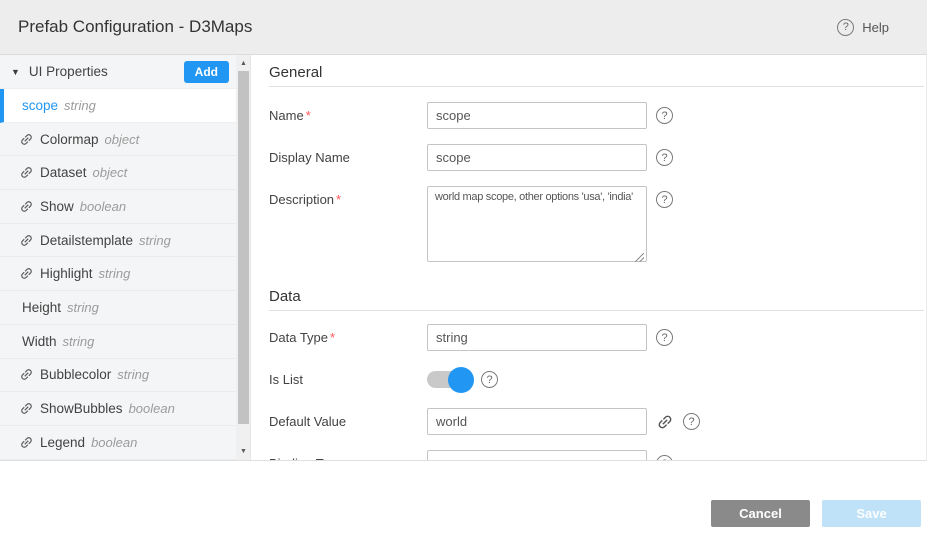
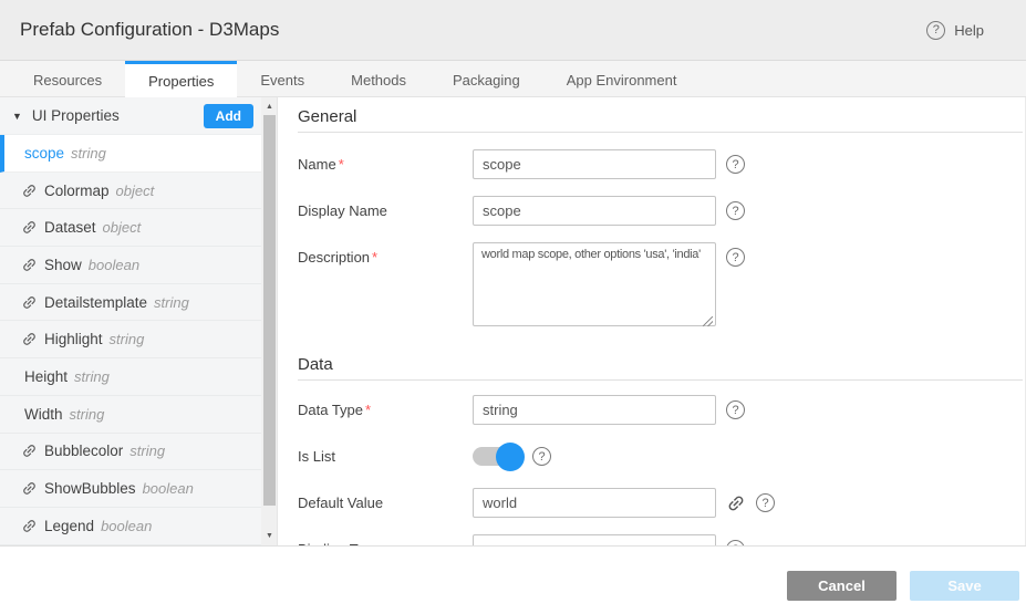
  Prefab Configuration - D3Maps
  ?
  Help
+ Resources
+ Properties
+ Events
+ Methods
+ Packaging
+ App Environment
  ▼
  UI Properties
  Add
  scope
  string
  Colormap
  object
  Dataset
  object
  Show
  boolean
  Detailstemplate
  string
  Highlight
  string
  Height
  string
  Width
  string
  Bubblecolor
  string
  ShowBubbles
  boolean
  Legend
  boolean
  General
  Name *
  scope
  ?
  Display Name
  scope
  ?
  Description *
  world map scope, other options 'usa', 'india'
  ?
  Data
  Data Type *
  string
  ?
  Is List
  ?
  Default Value
  world
  ?
  Cancel
  Save
